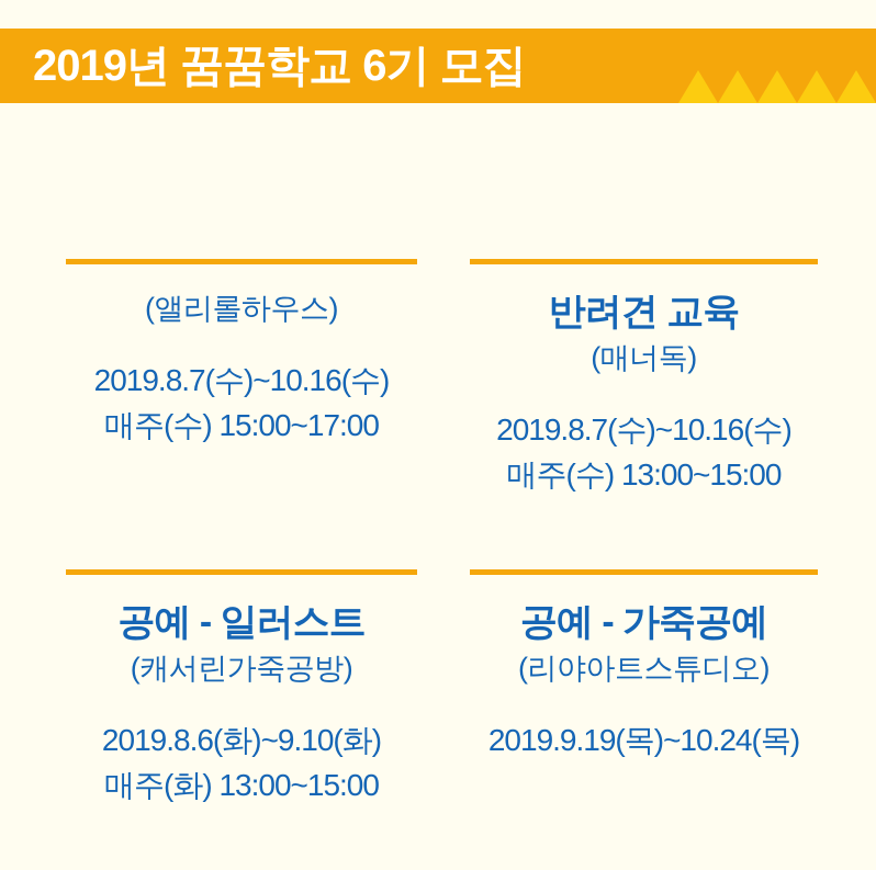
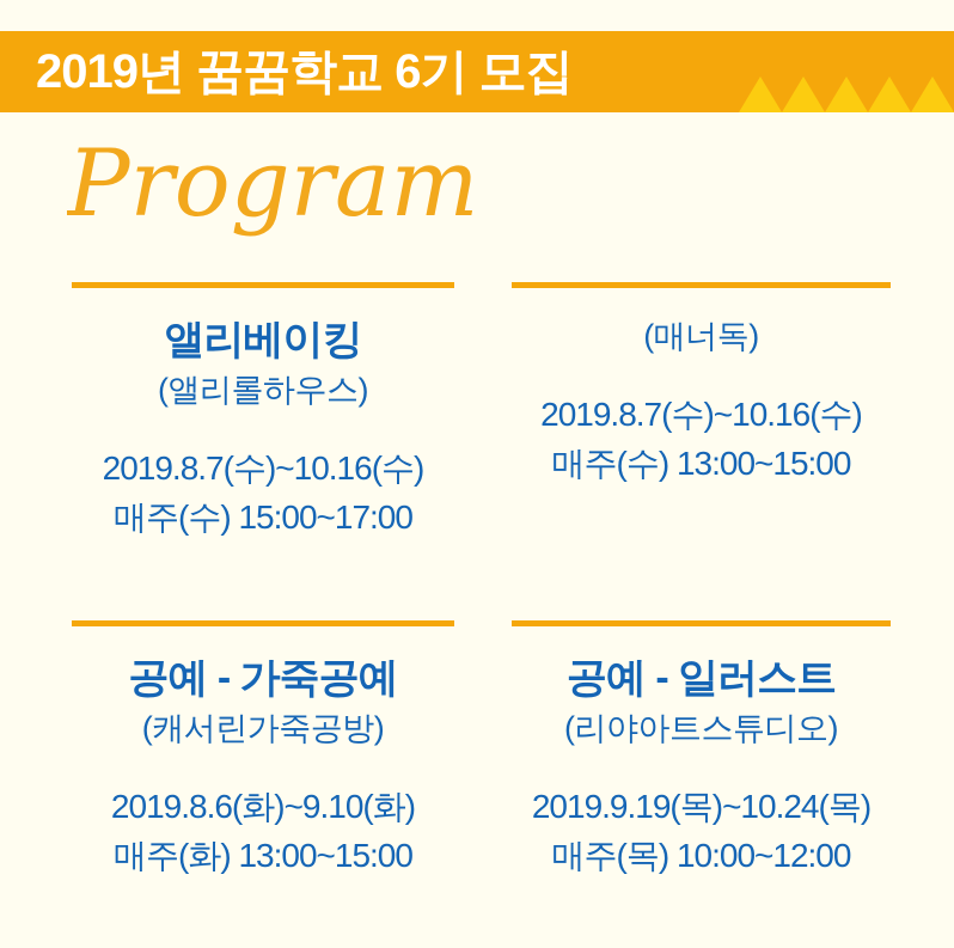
  2019년 꿈꿈학교 6기 모집
+ Program
+ 앨리베이킹
  (앨리롤하우스)
  2019.8.7(수)~10.16(수)
  매주(수) 15:00~17:00
- 반려견 교육
  (매너독)
  2019.8.7(수)~10.16(수)
  매주(수) 13:00~15:00
- 공예 - 일러스트
+ 공예 - 가죽공예
  (캐서린가죽공방)
  2019.8.6(화)~9.10(화)
  매주(화) 13:00~15:00
- 공예 - 가죽공예
+ 공예 - 일러스트
  (리야아트스튜디오)
  2019.9.19(목)~10.24(목)
+ 매주(목) 10:00~12:00
